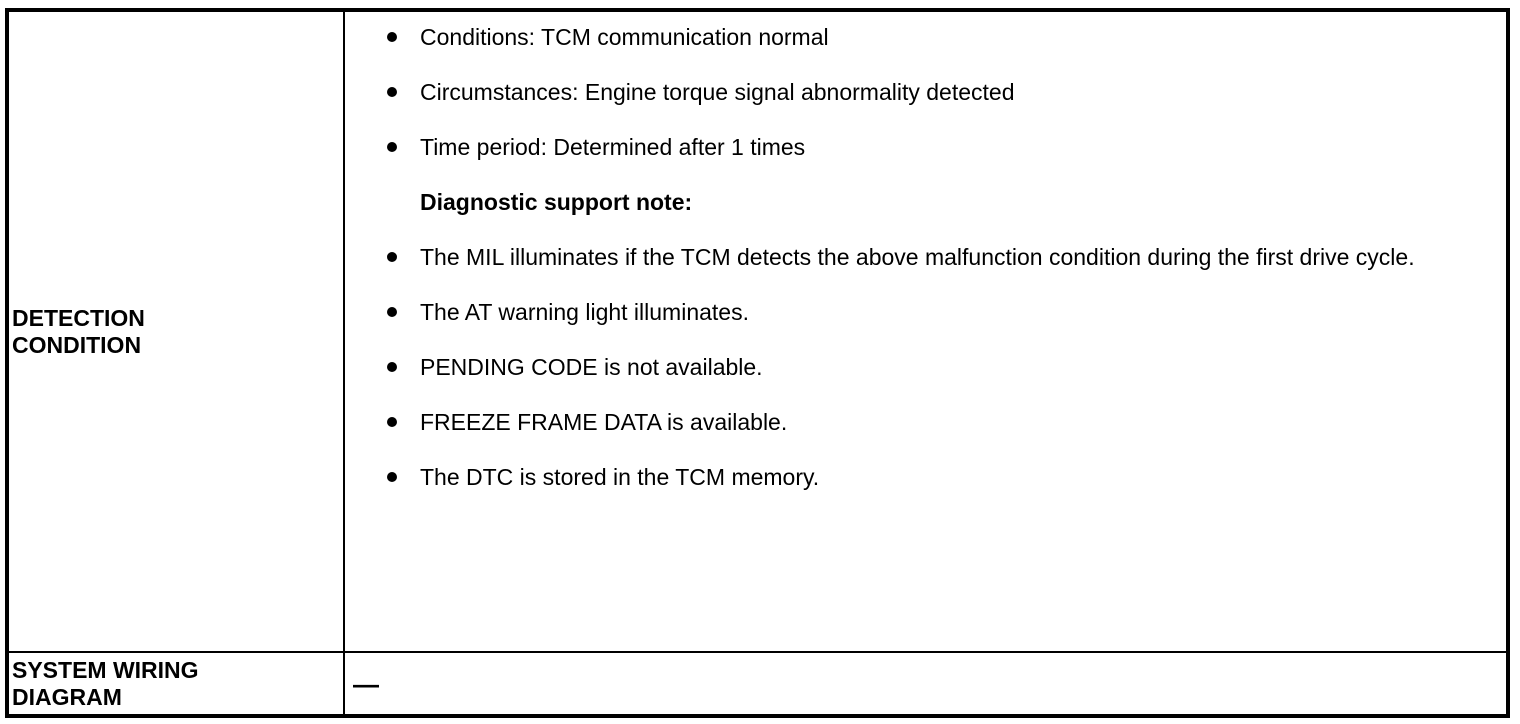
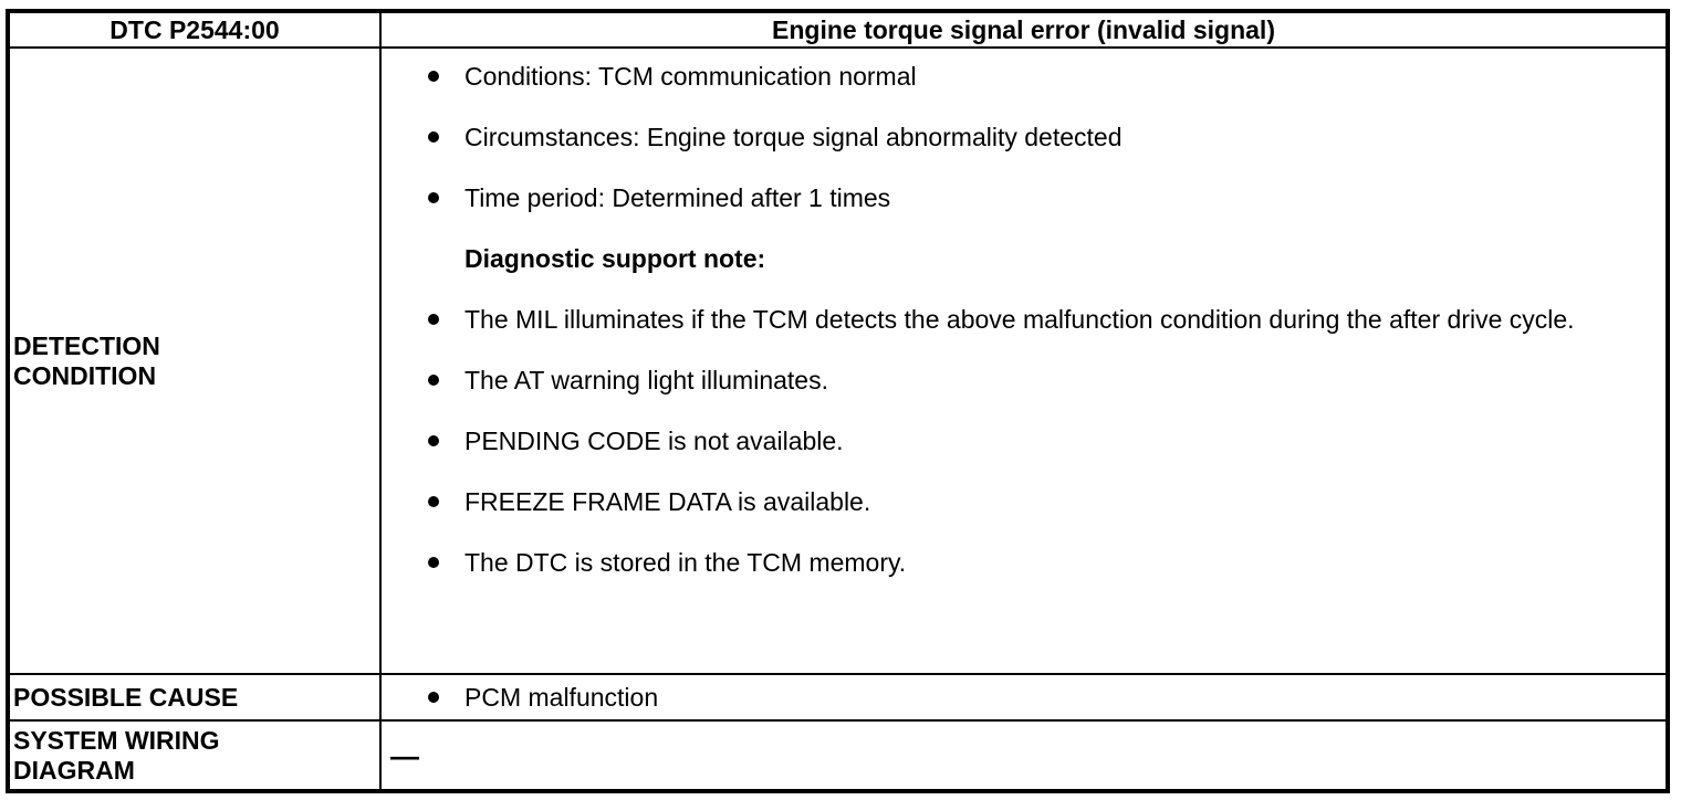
+ DTC P2544:00	Engine torque signal error (invalid signal)
- DETECTION CONDITION	Conditions: TCM communication normal Circumstances: Engine torque signal abnormality detected Time period: Determined after 1 times Diagnostic support note: The MIL illuminates if the TCM detects the above malfunction condition during the first drive cycle. The AT warning light illuminates. PENDING CODE is not available. FREEZE FRAME DATA is available. The DTC is stored in the TCM memory.
+ DETECTION CONDITION	Conditions: TCM communication normal Circumstances: Engine torque signal abnormality detected Time period: Determined after 1 times Diagnostic support note: The MIL illuminates if the TCM detects the above malfunction condition during the after drive cycle. The AT warning light illuminates. PENDING CODE is not available. FREEZE FRAME DATA is available. The DTC is stored in the TCM memory.
+ POSSIBLE CAUSE	PCM malfunction
  SYSTEM WIRING DIAGRAM	—
